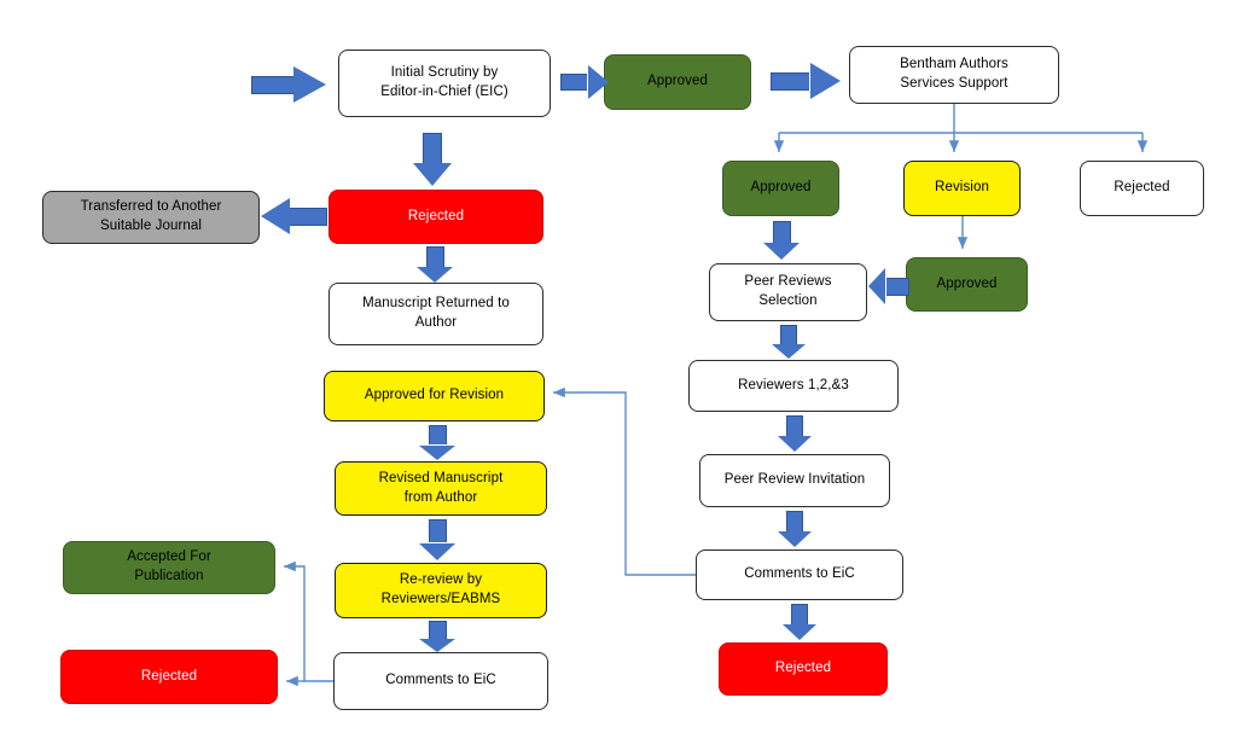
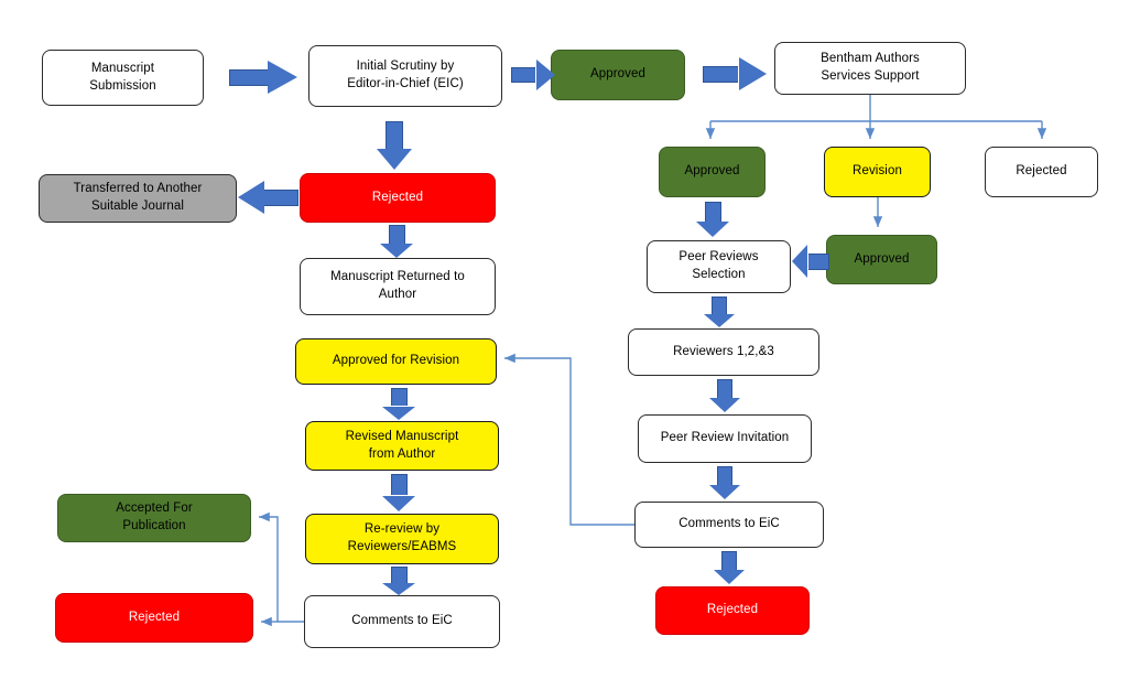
+ Manuscript
+ Submission
  Initial Scrutiny by
  Editor-in-Chief (EIC)
  Approved
  Bentham Authors
  Services Support
  Approved
  Revision
  Rejected
  Rejected
  Transferred to Another
  Suitable Journal
  Approved
  Peer Reviews
  Selection
  Manuscript Returned to
  Author
  Reviewers 1,2,&3
  Approved for Revision
  Peer Review Invitation
  Revised Manuscript
  from Author
  Comments to EiC
  Accepted For
  Publication
  Re-review by
  Reviewers/EABMS
  Rejected
  Comments to EiC
  Rejected
